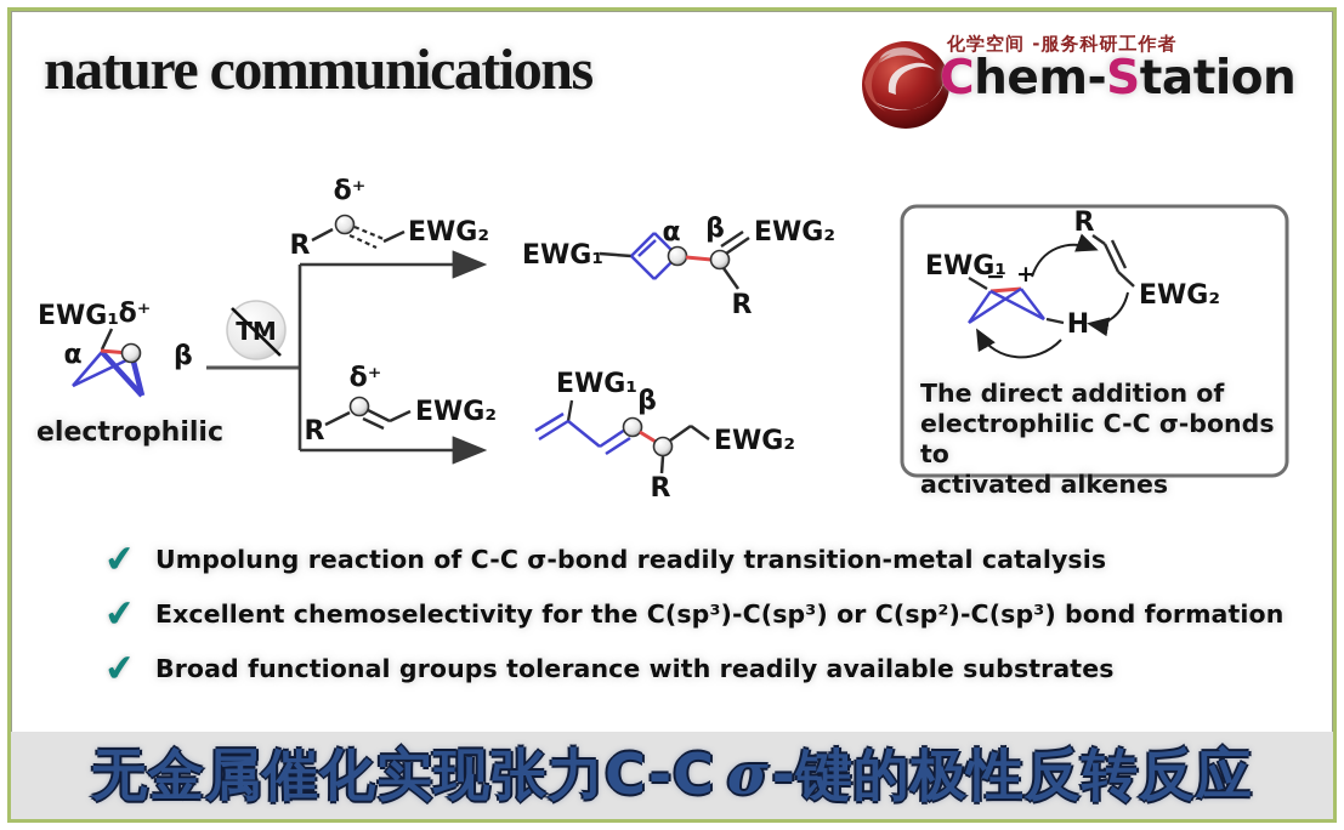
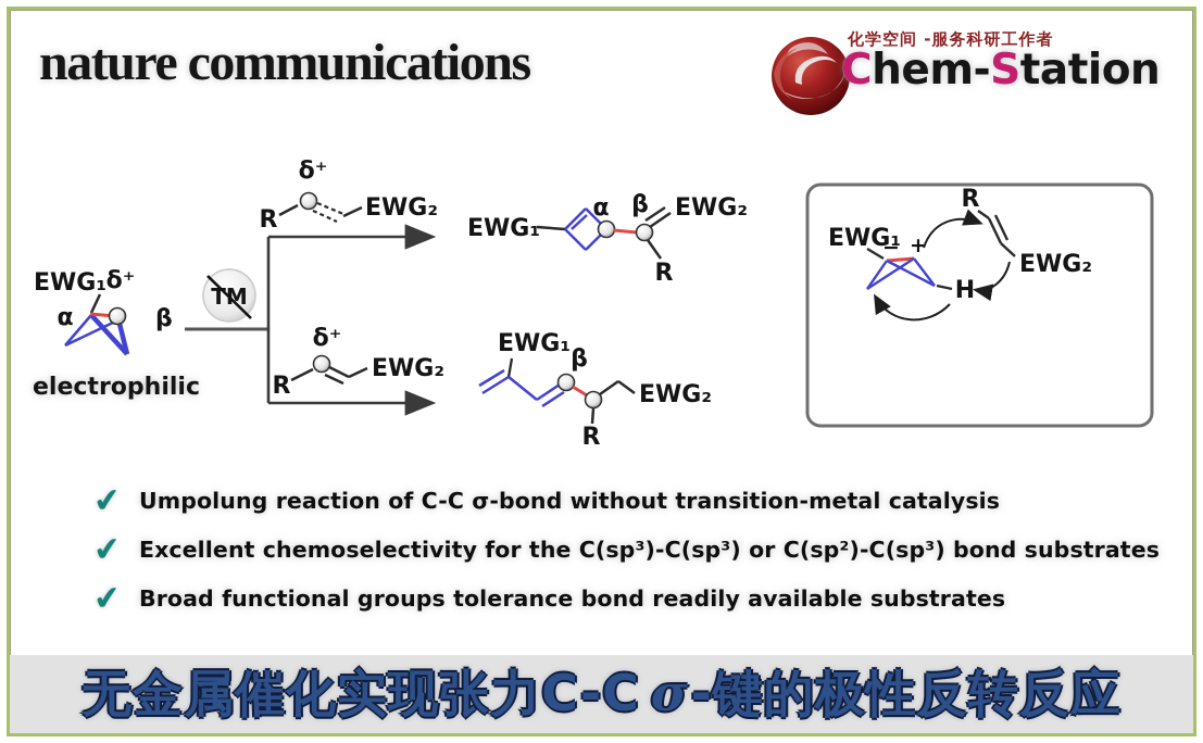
  nature communications
  化学空间 -服务科研工作者
  Chem-Station
  EWG₁
  α
  δ⁺
  β
  TM
  R
  δ⁺
  EWG₂
  EWG₁
  α
  β
  EWG₂
  R
  δ⁺
  R
  EWG₂
  EWG₁
  β
  R
  EWG₂
  EWG₁
  −
  +
  H
  R
  EWG₂
  electrophilic
- The direct addition of
- electrophilic C-C σ-bonds to
- activated alkenes
- Umpolung reaction of C-C σ-bond readily transition-metal catalysis
+ Umpolung reaction of C-C σ-bond without transition-metal catalysis
- Excellent chemoselectivity for the C(sp³)-C(sp³) or C(sp²)-C(sp³) bond formation
+ Excellent chemoselectivity for the C(sp³)-C(sp³) or C(sp²)-C(sp³) bond substrates
- Broad functional groups tolerance with readily available substrates
+ Broad functional groups tolerance bond readily available substrates
  无金属催化实现张力C-C σ-键的极性反转反应
